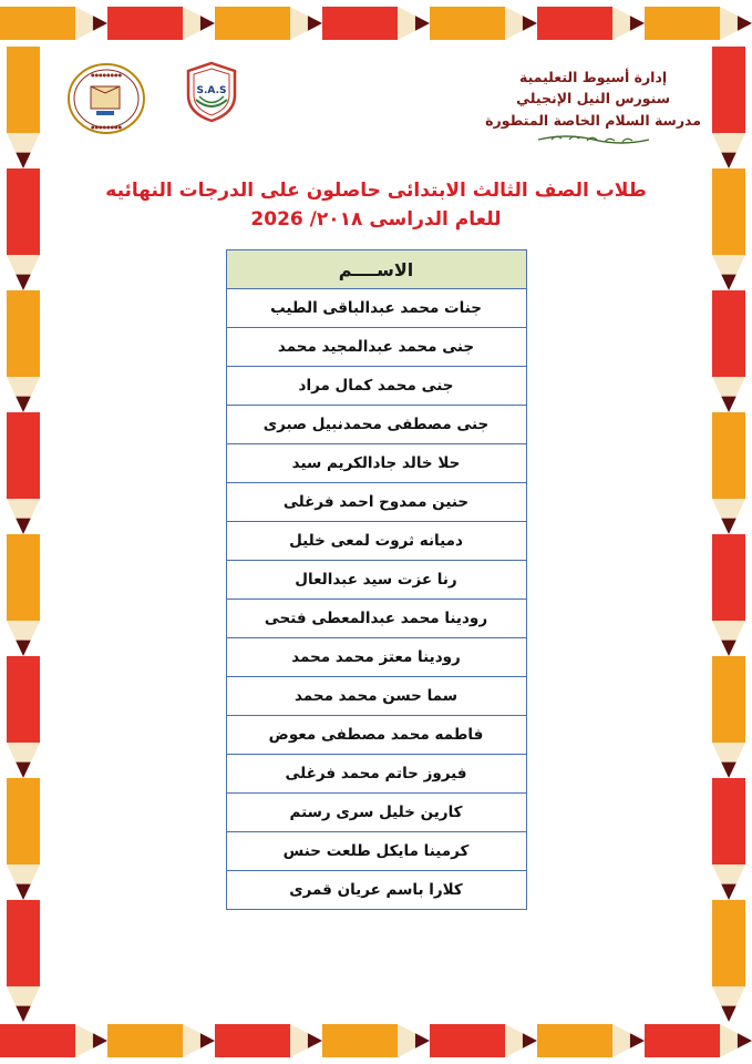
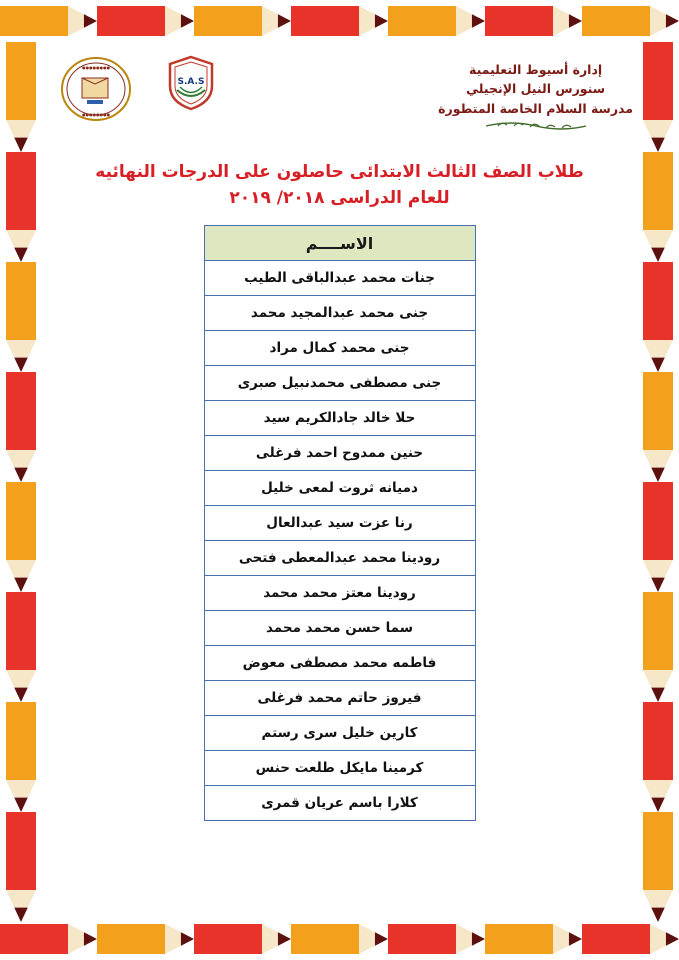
  S.A.S
  إدارة أسيوط التعليمية
  سنورس النيل الإنجيلي
  مدرسة السلام الخاصة المتطورة
  طلاب الصف الثالث الابتدائى حاصلون على الدرجات النهائيه
- للعام الدراسى ٢٠١٨/ 2026
+ للعام الدراسى ٢٠١٨/ ٢٠١٩
  الاســــم
  جنات محمد عبدالباقى الطيب
  جنى محمد عبدالمجيد محمد
  جنى محمد كمال مراد
  جنى مصطفى محمدنبيل صبرى
  حلا خالد جادالكريم سيد
  حنين ممدوح احمد فرغلى
  دميانه ثروت لمعى خليل
  رنا عزت سيد عبدالعال
  رودينا محمد عبدالمعطى فتحى
  رودينا معتز محمد محمد
  سما حسن محمد محمد
  فاطمه محمد مصطفى معوض
  فيروز حاتم محمد فرغلى
  كارين خليل سرى رستم
  كرمينا مايكل طلعت حنس
  كلارا باسم عريان قمرى
